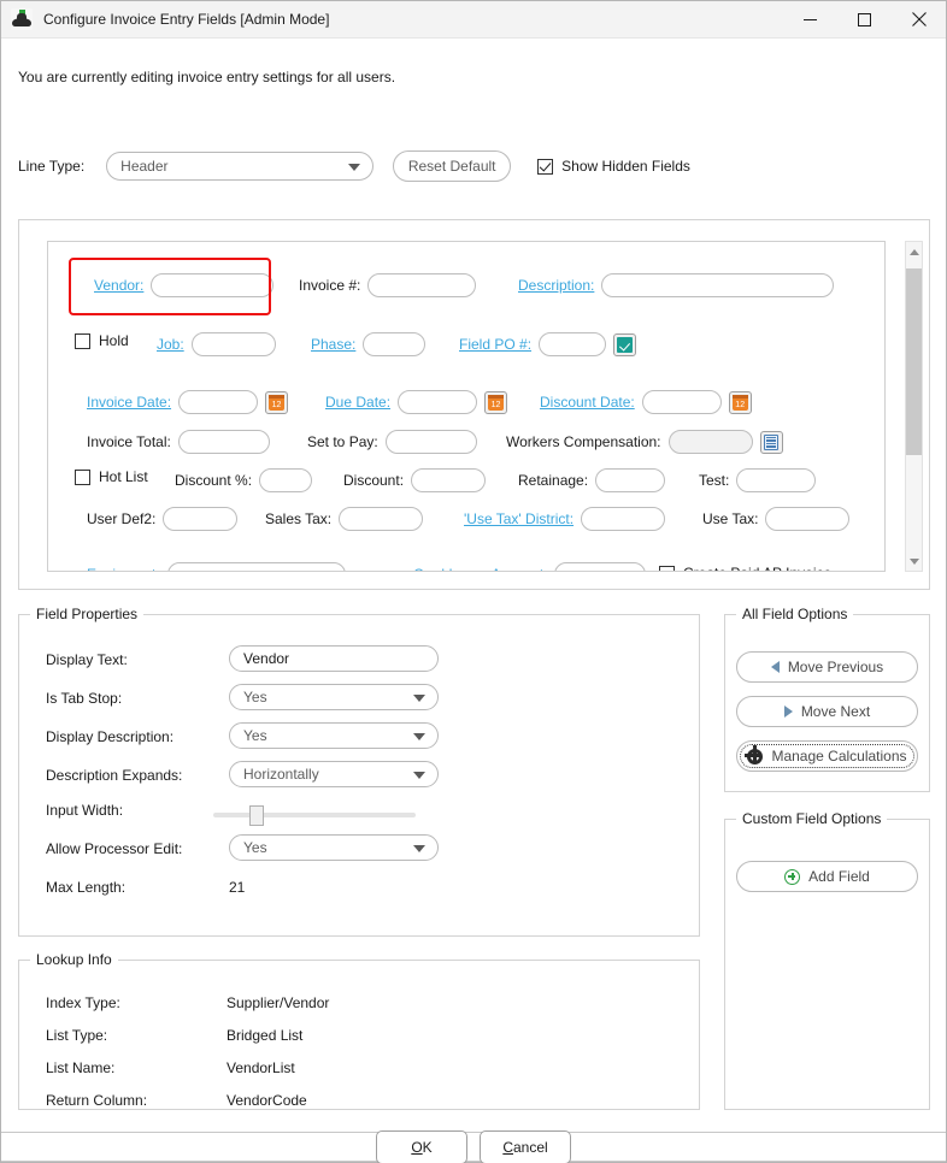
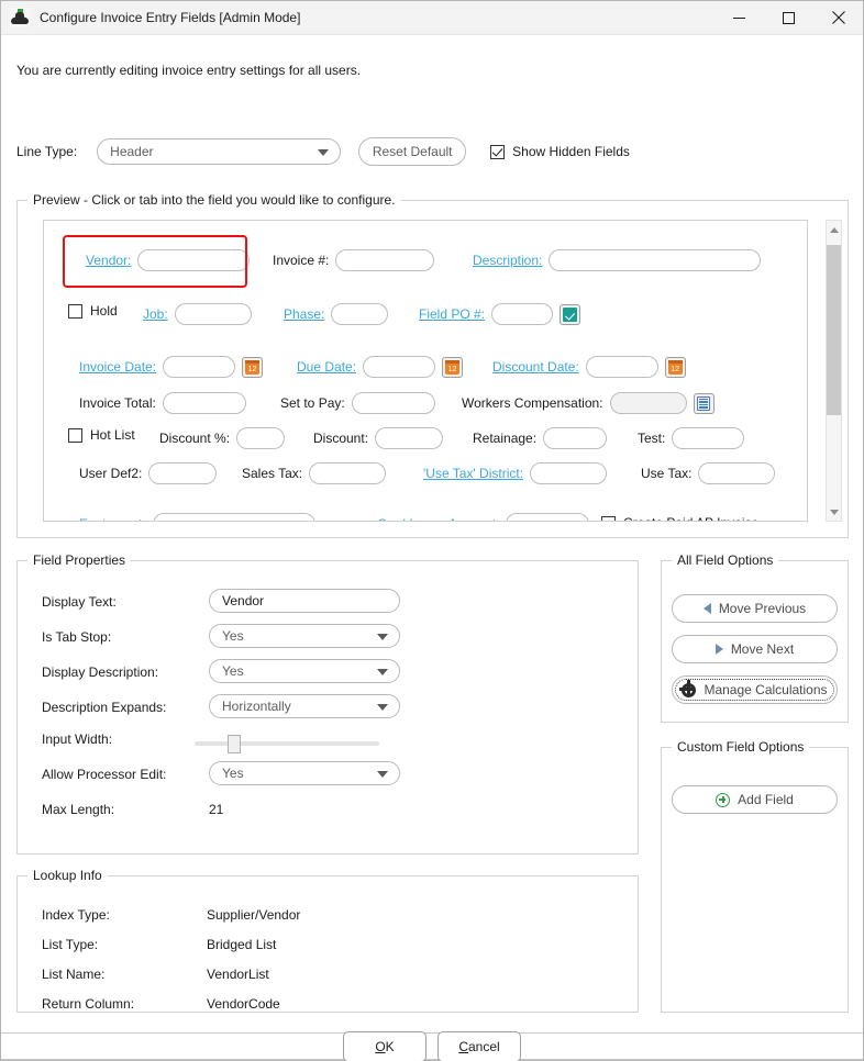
  Configure Invoice Entry Fields [Admin Mode]
  You are currently editing invoice entry settings for all users.
  Line Type:
  Header
  Reset Default
  Show Hidden Fields
+ Preview - Click or tab into the field you would like to configure.
  Vendor:
  Invoice #:
  Description:
  Hold
  Job:
  Phase:
  Field PO #:
  Invoice Date:
  Due Date:
  Discount Date:
  Invoice Total:
  Set to Pay:
  Workers Compensation:
  Hot List
  Discount %:
  Discount:
  Retainage:
  Test:
  User Def2:
  Sales Tax:
  'Use Tax' District:
  Use Tax:
  Field Properties
  Display Text:
  Vendor
  Is Tab Stop:
  Yes
  Display Description:
  Yes
  Description Expands:
  Horizontally
  Input Width:
  Allow Processor Edit:
  Yes
  Max Length:
  21
  Lookup Info
  Index Type:
  Supplier/Vendor
  List Type:
  Bridged List
  List Name:
  VendorList
  Return Column:
  VendorCode
  All Field Options
  Move Previous
  Move Next
  Manage Calculations
  Custom Field Options
  Add Field
  O
  K
  C
  ancel
